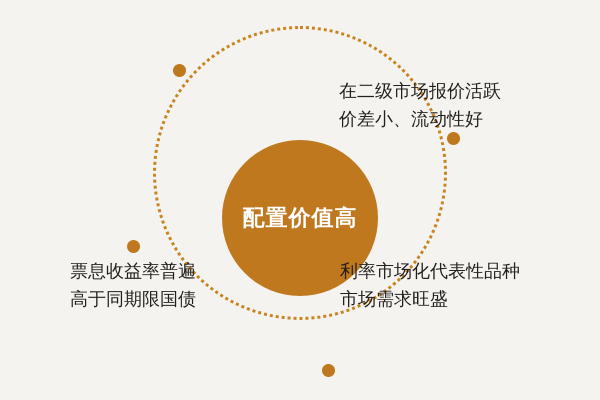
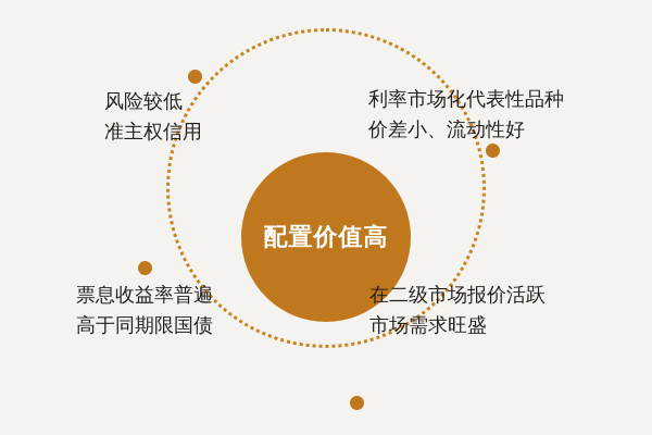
  配置价值高
+ 风险较低
+ 准主权信用
- 在二级市场报价活跃
+ 利率市场化代表性品种
  价差小、流动性好
  票息收益率普遍
  高于同期限国债
- 利率市场化代表性品种
+ 在二级市场报价活跃
  市场需求旺盛
